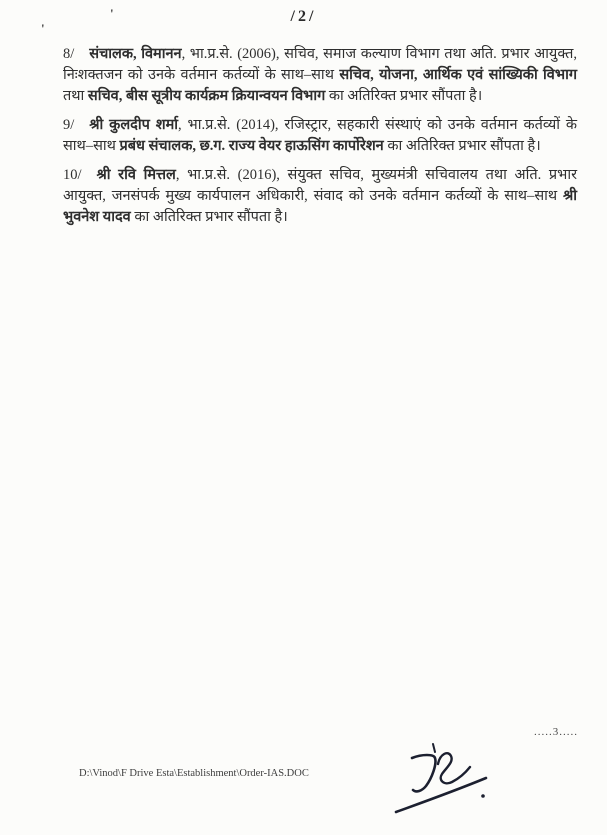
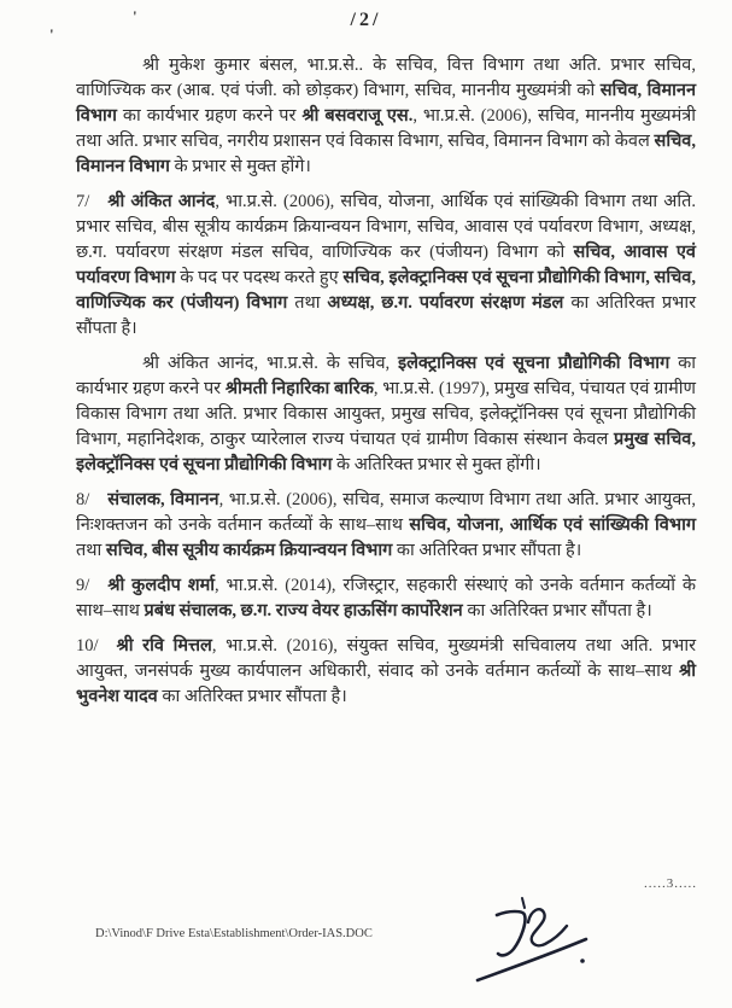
  /2/
  '
  '
+ श्री मुकेश कुमार बंसल, भा.प्र.से.. के सचिव, वित्त विभाग तथा अति. प्रभार सचिव, वाणिज्यिक कर (आब. एवं पंजी. को छोड़कर) विभाग, सचिव, माननीय मुख्यमंत्री को सचिव, विमानन विभाग का कार्यभार ग्रहण करने पर श्री बसवराजू एस., भा.प्र.से. (2006), सचिव, माननीय मुख्यमंत्री तथा अति. प्रभार सचिव, नगरीय प्रशासन एवं विकास विभाग, सचिव, विमानन विभाग को केवल सचिव, विमानन विभाग के प्रभार से मुक्त होंगे।
+ 7/ श्री अंकित आनंद, भा.प्र.से. (2006), सचिव, योजना, आर्थिक एवं सांख्यिकी विभाग तथा अति. प्रभार सचिव, बीस सूत्रीय कार्यक्रम क्रियान्वयन विभाग, सचिव, आवास एवं पर्यावरण विभाग, अध्यक्ष, छ.ग. पर्यावरण संरक्षण मंडल सचिव, वाणिज्यिक कर (पंजीयन) विभाग को सचिव, आवास एवं पर्यावरण विभाग के पद पर पदस्थ करते हुए सचिव, इलेक्ट्रानिक्स एवं सूचना प्रौद्योगिकी विभाग, सचिव, वाणिज्यिक कर (पंजीयन) विभाग तथा अध्यक्ष, छ.ग. पर्यावरण संरक्षण मंडल का अतिरिक्त प्रभार सौंपता है।
+ श्री अंकित आनंद, भा.प्र.से. के सचिव, इलेक्ट्रानिक्स एवं सूचना प्रौद्योगिकी विभाग का कार्यभार ग्रहण करने पर श्रीमती निहारिका बारिक, भा.प्र.से. (1997), प्रमुख सचिव, पंचायत एवं ग्रामीण विकास विभाग तथा अति. प्रभार विकास आयुक्त, प्रमुख सचिव, इलेक्ट्रॉनिक्स एवं सूचना प्रौद्योगिकी विभाग, महानिदेशक, ठाकुर प्यारेलाल राज्य पंचायत एवं ग्रामीण विकास संस्थान केवल प्रमुख सचिव, इलेक्ट्रॉनिक्स एवं सूचना प्रौद्योगिकी विभाग के अतिरिक्त प्रभार से मुक्त होंगी।
  8/ संचालक, विमानन, भा.प्र.से. (2006), सचिव, समाज कल्याण विभाग तथा अति. प्रभार आयुक्त, निःशक्तजन को उनके वर्तमान कर्तव्यों के साथ–साथ सचिव, योजना, आर्थिक एवं सांख्यिकी विभाग तथा सचिव, बीस सूत्रीय कार्यक्रम क्रियान्वयन विभाग का अतिरिक्त प्रभार सौंपता है।
  9/ श्री कुलदीप शर्मा, भा.प्र.से. (2014), रजिस्ट्रार, सहकारी संस्थाएं को उनके वर्तमान कर्तव्यों के साथ–साथ प्रबंध संचालक, छ.ग. राज्य वेयर हाऊसिंग कार्पोरेशन का अतिरिक्त प्रभार सौंपता है।
  10/ श्री रवि मित्तल, भा.प्र.से. (2016), संयुक्त सचिव, मुख्यमंत्री सचिवालय तथा अति. प्रभार आयुक्त, जनसंपर्क मुख्य कार्यपालन अधिकारी, संवाद को उनके वर्तमान कर्तव्यों के साथ–साथ श्री भुवनेश यादव का अतिरिक्त प्रभार सौंपता है।
  .....3.....
  D:\Vinod\F Drive Esta\Establishment\Order-IAS.DOC
